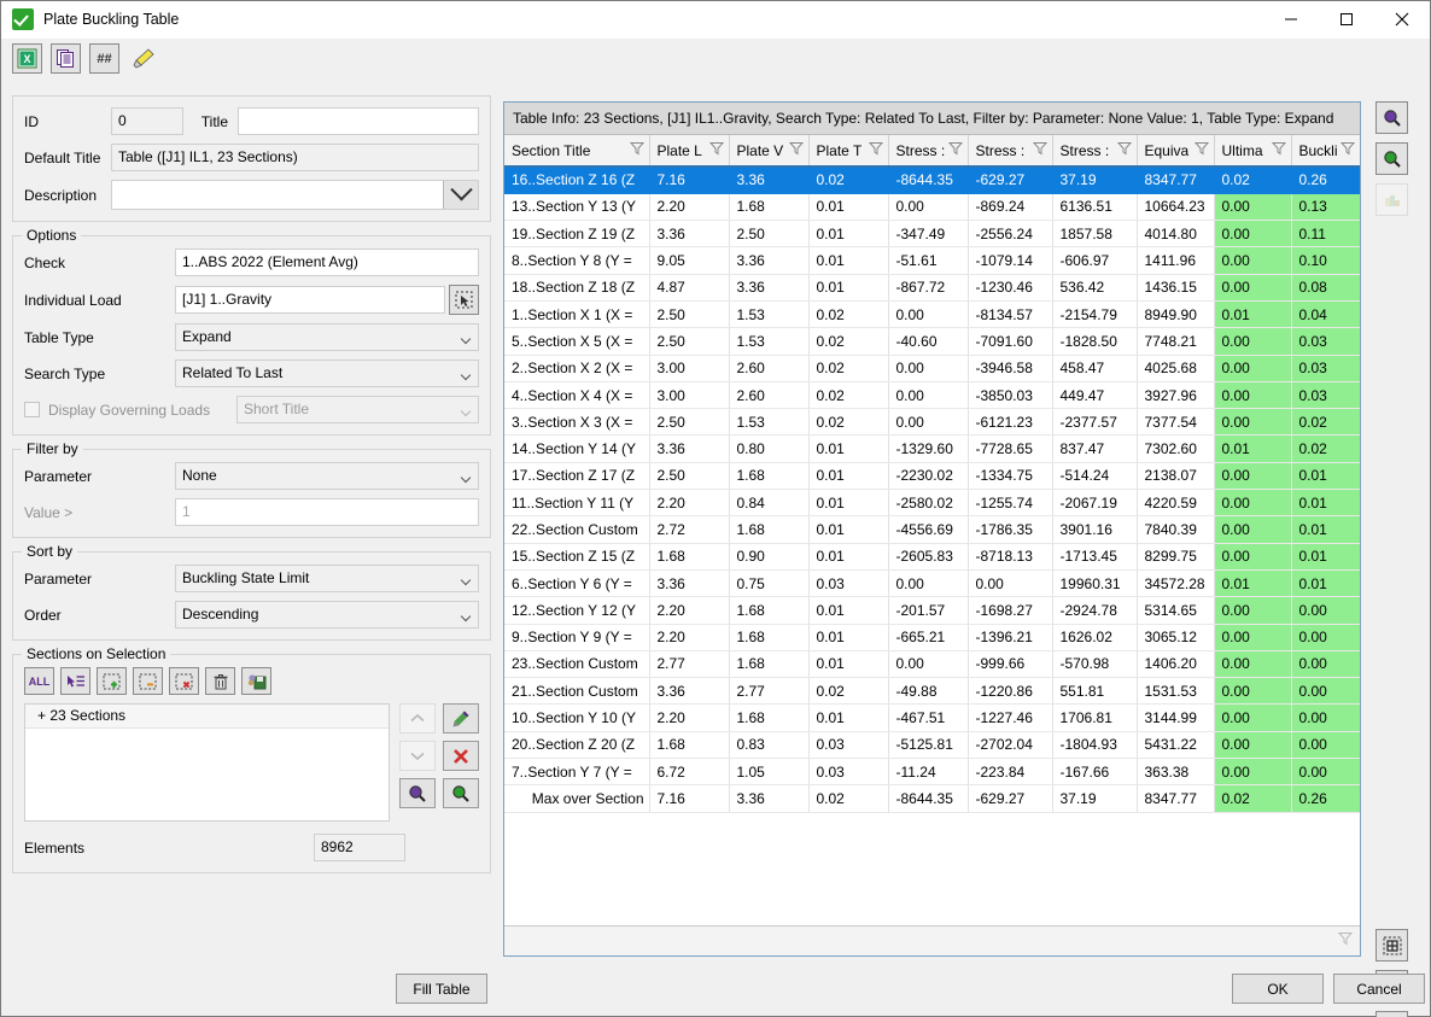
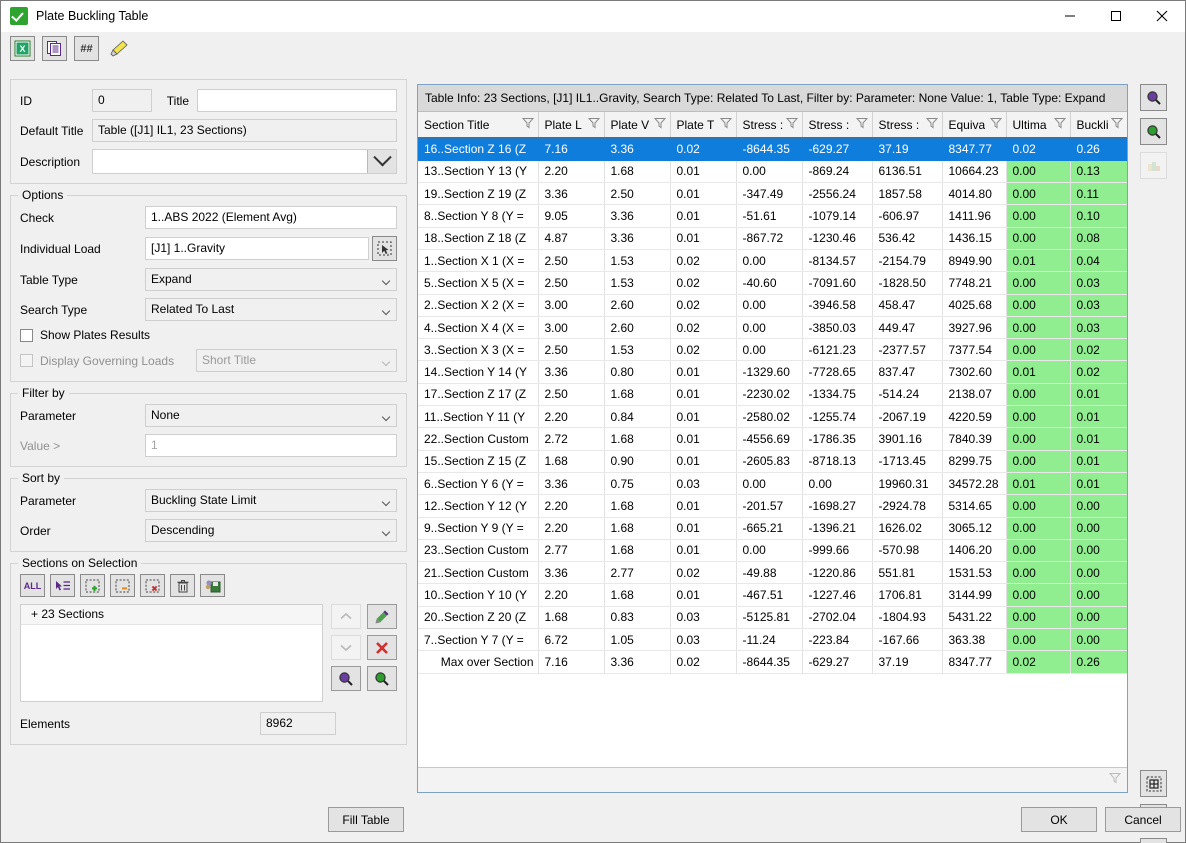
  Plate Buckling Table
  X
  ##
  ID
  0
  Title
  Default Title
  Table ([J1] IL1, 23 Sections)
  Description
  Options
  Check
  1..ABS 2022 (Element Avg)
  Individual Load
  [J1] 1..Gravity
  Table Type
  Expand
  Search Type
  Related To Last
+ Show Plates Results
  Display Governing Loads
  Short Title
  Filter by
  Parameter
  None
  Value >
  1
  Sort by
  Parameter
  Buckling State Limit
  Order
  Descending
  Sections on Selection
  ALL
  + 23 Sections
  Elements
  8962
  Table Info: 23 Sections, [J1] IL1..Gravity, Search Type: Related To Last, Filter by: Parameter: None Value: 1, Table Type: Expand
  Section Title	Plate L	Plate V	Plate T	Stress :	Stress :	Stress :	Equiva	Ultima	Buckli
  16..Section Z 16 (Z	7.16	3.36	0.02	-8644.35	-629.27	37.19	8347.77	0.02	0.26
  13..Section Y 13 (Y	2.20	1.68	0.01	0.00	-869.24	6136.51	10664.23	0.00	0.13
  19..Section Z 19 (Z	3.36	2.50	0.01	-347.49	-2556.24	1857.58	4014.80	0.00	0.11
  8..Section Y 8 (Y =	9.05	3.36	0.01	-51.61	-1079.14	-606.97	1411.96	0.00	0.10
  18..Section Z 18 (Z	4.87	3.36	0.01	-867.72	-1230.46	536.42	1436.15	0.00	0.08
  1..Section X 1 (X =	2.50	1.53	0.02	0.00	-8134.57	-2154.79	8949.90	0.01	0.04
  5..Section X 5 (X =	2.50	1.53	0.02	-40.60	-7091.60	-1828.50	7748.21	0.00	0.03
  2..Section X 2 (X =	3.00	2.60	0.02	0.00	-3946.58	458.47	4025.68	0.00	0.03
  4..Section X 4 (X =	3.00	2.60	0.02	0.00	-3850.03	449.47	3927.96	0.00	0.03
  3..Section X 3 (X =	2.50	1.53	0.02	0.00	-6121.23	-2377.57	7377.54	0.00	0.02
  14..Section Y 14 (Y	3.36	0.80	0.01	-1329.60	-7728.65	837.47	7302.60	0.01	0.02
  17..Section Z 17 (Z	2.50	1.68	0.01	-2230.02	-1334.75	-514.24	2138.07	0.00	0.01
  11..Section Y 11 (Y	2.20	0.84	0.01	-2580.02	-1255.74	-2067.19	4220.59	0.00	0.01
  22..Section Custom	2.72	1.68	0.01	-4556.69	-1786.35	3901.16	7840.39	0.00	0.01
  15..Section Z 15 (Z	1.68	0.90	0.01	-2605.83	-8718.13	-1713.45	8299.75	0.00	0.01
  6..Section Y 6 (Y =	3.36	0.75	0.03	0.00	0.00	19960.31	34572.28	0.01	0.01
  12..Section Y 12 (Y	2.20	1.68	0.01	-201.57	-1698.27	-2924.78	5314.65	0.00	0.00
  9..Section Y 9 (Y =	2.20	1.68	0.01	-665.21	-1396.21	1626.02	3065.12	0.00	0.00
  23..Section Custom	2.77	1.68	0.01	0.00	-999.66	-570.98	1406.20	0.00	0.00
  21..Section Custom	3.36	2.77	0.02	-49.88	-1220.86	551.81	1531.53	0.00	0.00
  10..Section Y 10 (Y	2.20	1.68	0.01	-467.51	-1227.46	1706.81	3144.99	0.00	0.00
  20..Section Z 20 (Z	1.68	0.83	0.03	-5125.81	-2702.04	-1804.93	5431.22	0.00	0.00
  7..Section Y 7 (Y =	6.72	1.05	0.03	-11.24	-223.84	-167.66	363.38	0.00	0.00
  Max over Section	7.16	3.36	0.02	-8644.35	-629.27	37.19	8347.77	0.02	0.26
  Fill Table
  OK
  Cancel
